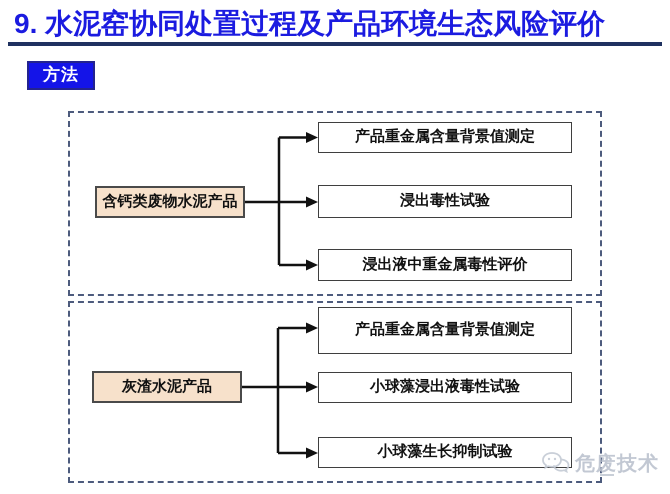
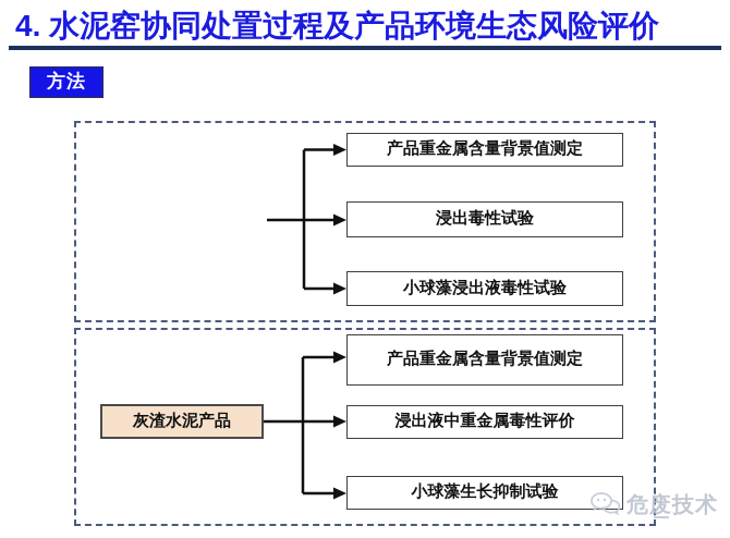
- 9. 水泥窑协同处置过程及产品环境生态风险评价
+ 4. 水泥窑协同处置过程及产品环境生态风险评价
  方法
- 含钙类废物水泥产品
  产品重金属含量背景值测定
  浸出毒性试验
- 浸出液中重金属毒性评价
+ 小球藻浸出液毒性试验
  灰渣水泥产品
  产品重金属含量背景值测定
- 小球藻浸出液毒性试验
+ 浸出液中重金属毒性评价
  小球藻生长抑制试验
  危废技术
